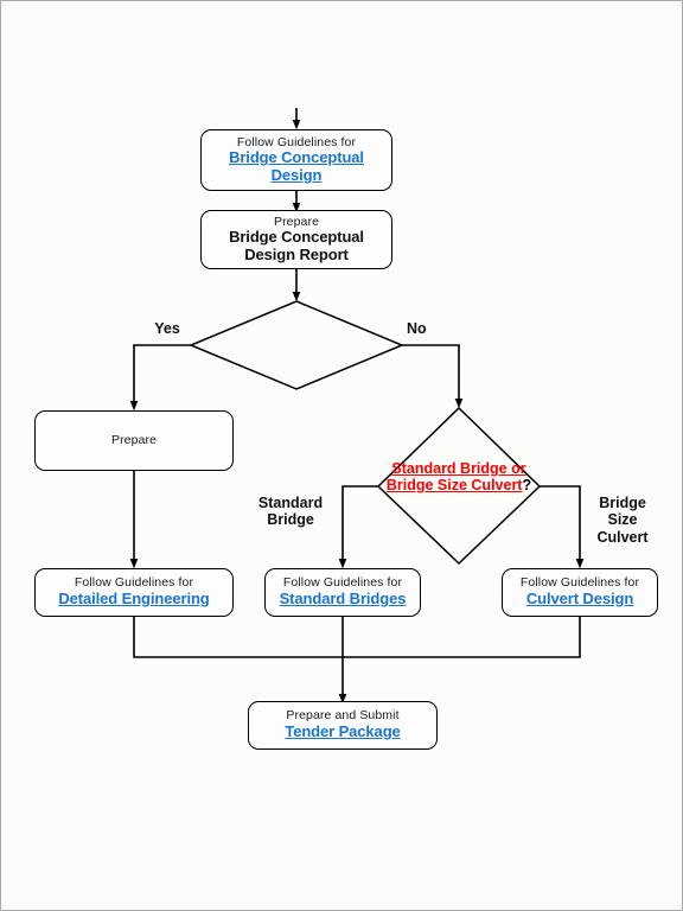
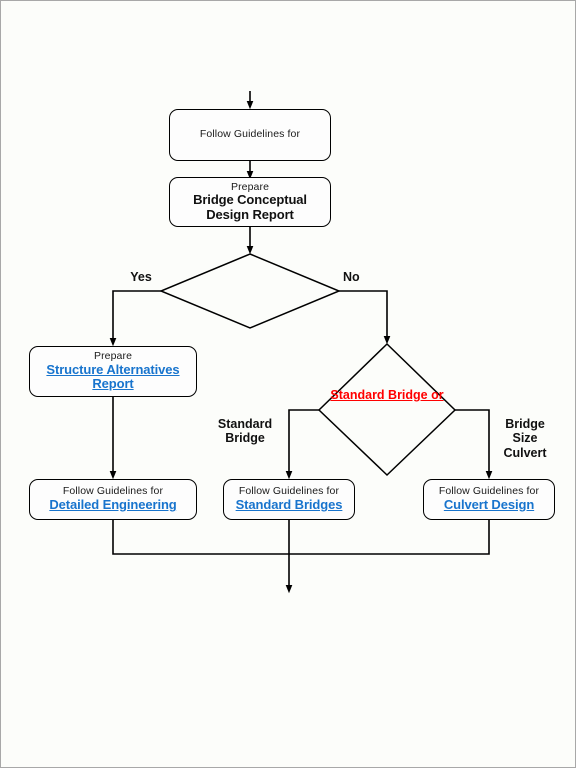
  Follow Guidelines for
- Bridge Conceptual Design
  Prepare
  Bridge Conceptual
  Design Report
  Prepare
+ Structure Alternatives Report
  Follow Guidelines for
  Detailed Engineering
  Follow Guidelines for
  Standard Bridges
  Follow Guidelines for
  Culvert Design
- Prepare and Submit
- Tender Package
  Standard Bridge or
- Bridge Size Culvert?
  Yes
  No
  Standard
  Bridge
  Bridge
  Size
  Culvert
